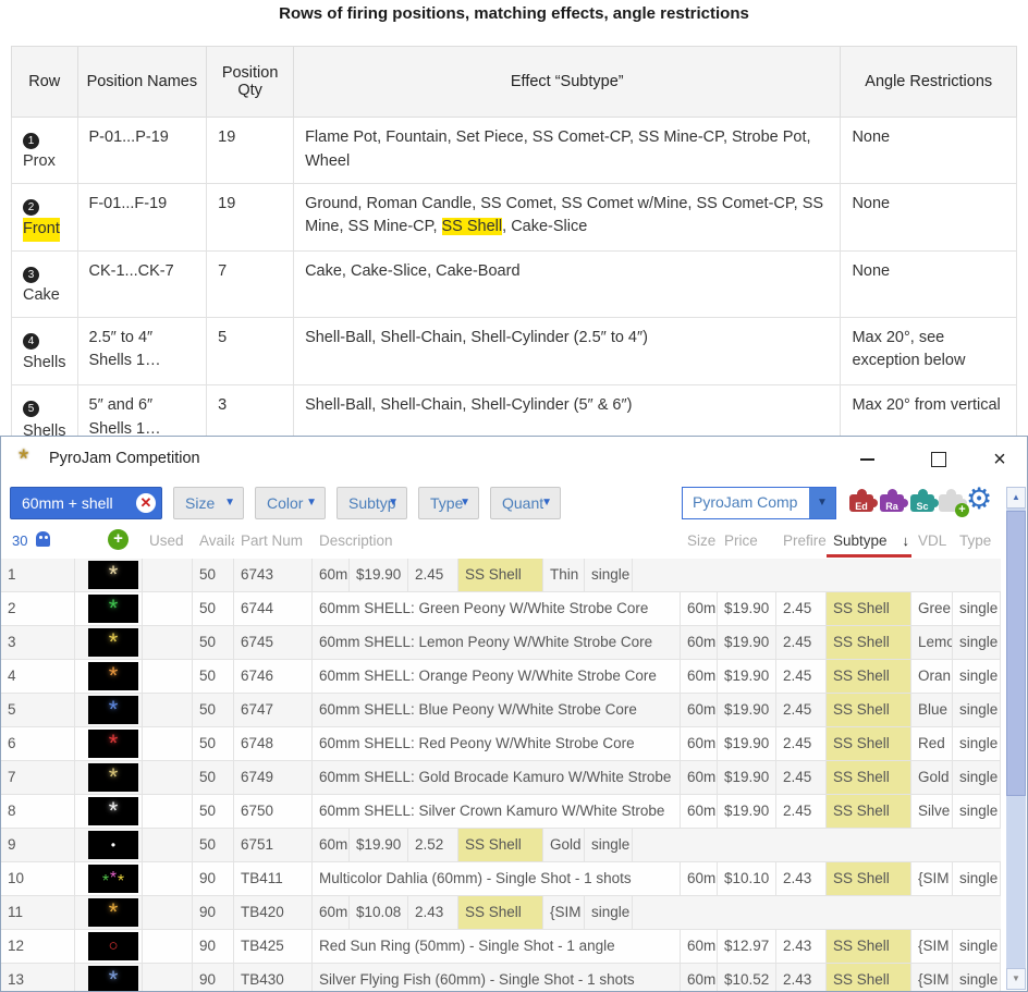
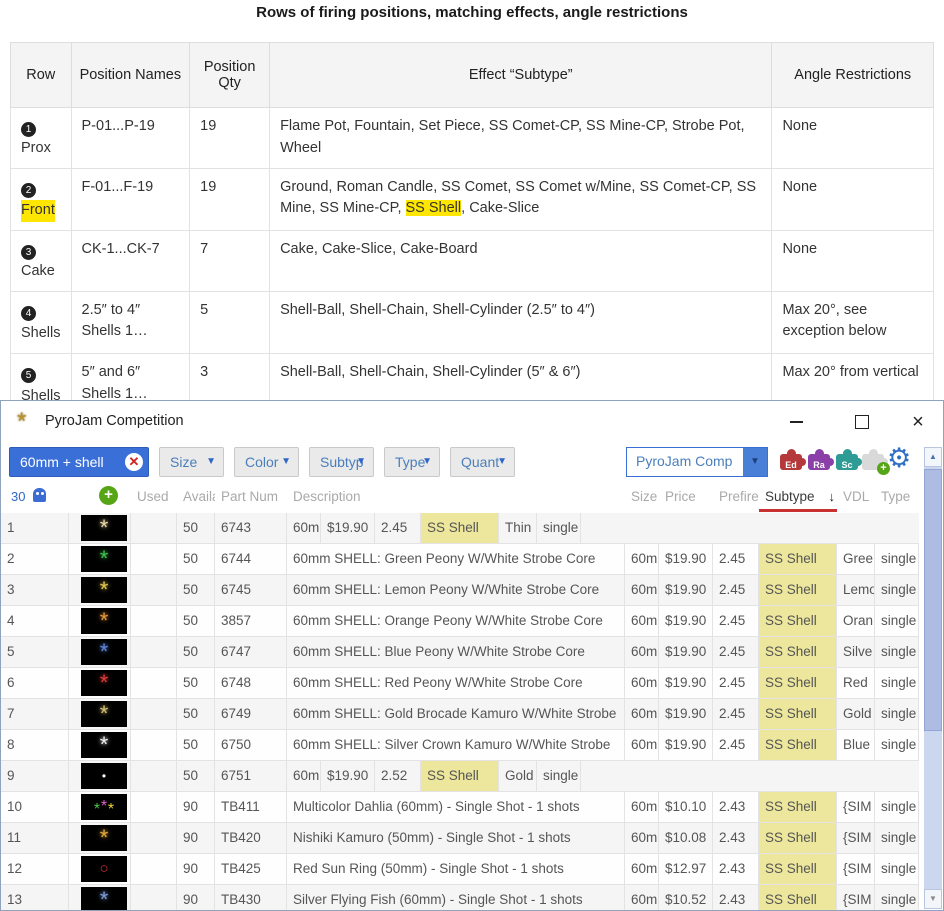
  Rows of firing positions, matching effects, angle restrictions
  Row	Position Names	Position Qty	Effect “Subtype”	Angle Restrictions
  1Prox	P-01...P-19	19	Flame Pot, Fountain, Set Piece, SS Comet-CP, SS Mine-CP, Strobe Pot, Wheel	None
  2Front	F-01...F-19	19	Ground, Roman Candle, SS Comet, SS Comet w/Mine, SS Comet-CP, SS Mine, SS Mine-CP, SS Shell, Cake-Slice	None
  3Cake	CK-1...CK-7	7	Cake, Cake-Slice, Cake-Board	None
  4Shells	2.5″ to 4″ Shells 1…	5	Shell-Ball, Shell-Chain, Shell-Cylinder (2.5″ to 4″)	Max 20°, see exception below
  5Shells	5″ and 6″ Shells 1…	3	Shell-Ball, Shell-Chain, Shell-Cylinder (5″ & 6″)	Max 20° from vertical
  *
  PyroJam Competition
  ×
  60mm + shell
  ✕
  Size
  ▼
  Color
  ▼
  Subtyp
  ▼
  Type
  ▼
  Quant
  ▼
  PyroJam Comp
  ▼
  Ed
  Ra
  Sc
  +
  ⚙
  30
  +
  Used
  Avail
  Part Num
  Description
  Size
  Price
  Prefire
  Subtype ↓
  VDL
  Type
  1
  *
  50
  6743
  60m
  $19.90
  2.45
  SS Shell
  Thin
  single
  2
  *
  50
  6744
  60mm SHELL: Green Peony W/White Strobe Core
  60m
  $19.90
  2.45
  SS Shell
  Gree
  single
  3
  *
  50
  6745
  60mm SHELL: Lemon Peony W/White Strobe Core
  60m
  $19.90
  2.45
  SS Shell
  Lemo
  single
  4
  *
  50
- 6746
+ 3857
  60mm SHELL: Orange Peony W/White Strobe Core
  60m
  $19.90
  2.45
  SS Shell
  Oran
  single
  5
  *
  50
  6747
  60mm SHELL: Blue Peony W/White Strobe Core
  60m
  $19.90
  2.45
  SS Shell
- Blue
+ Silve
  single
  6
  *
  50
  6748
  60mm SHELL: Red Peony W/White Strobe Core
  60m
  $19.90
  2.45
  SS Shell
  Red
  single
  7
  *
  50
  6749
  60mm SHELL: Gold Brocade Kamuro W/White Strobe
  60m
  $19.90
  2.45
  SS Shell
  Gold
  single
  8
  *
  50
  6750
  60mm SHELL: Silver Crown Kamuro W/White Strobe
  60m
  $19.90
  2.45
  SS Shell
- Silve
+ Blue
  single
  9
  •
  50
  6751
  60m
  $19.90
  2.52
  SS Shell
  Gold
  single
  10
  *
  90
  TB411
  Multicolor Dahlia (60mm) - Single Shot - 1 shots
  60m
  $10.10
  2.43
  SS Shell
  {SIM
  single
  11
  *
  90
  TB420
+ Nishiki Kamuro (50mm) - Single Shot - 1 shots
  60m
  $10.08
  2.43
  SS Shell
  {SIM
  single
  12
  ○
  90
  TB425
- Red Sun Ring (50mm) - Single Shot - 1 angle
+ Red Sun Ring (50mm) - Single Shot - 1 shots
  60m
  $12.97
  2.43
  SS Shell
  {SIM
  single
  13
  *
  90
  TB430
  Silver Flying Fish (60mm) - Single Shot - 1 shots
  60m
  $10.52
  2.43
  SS Shell
  {SIM
  single
  ▲
  ▼
